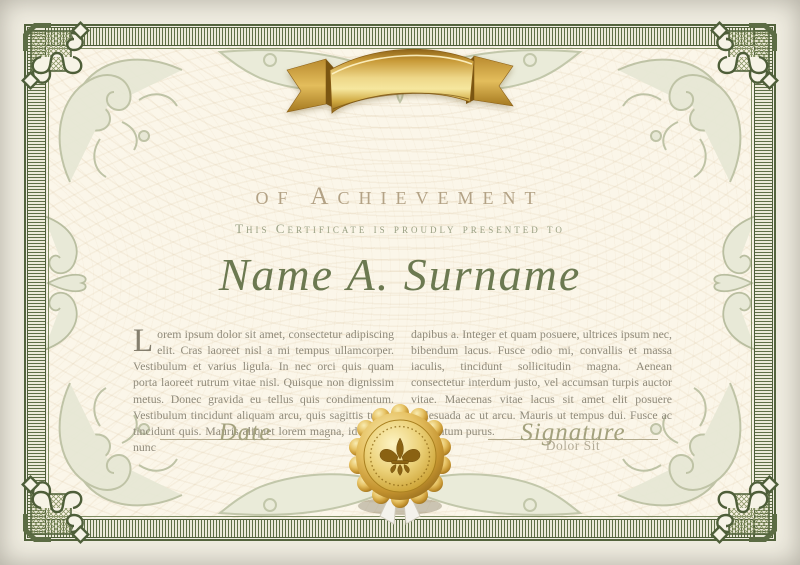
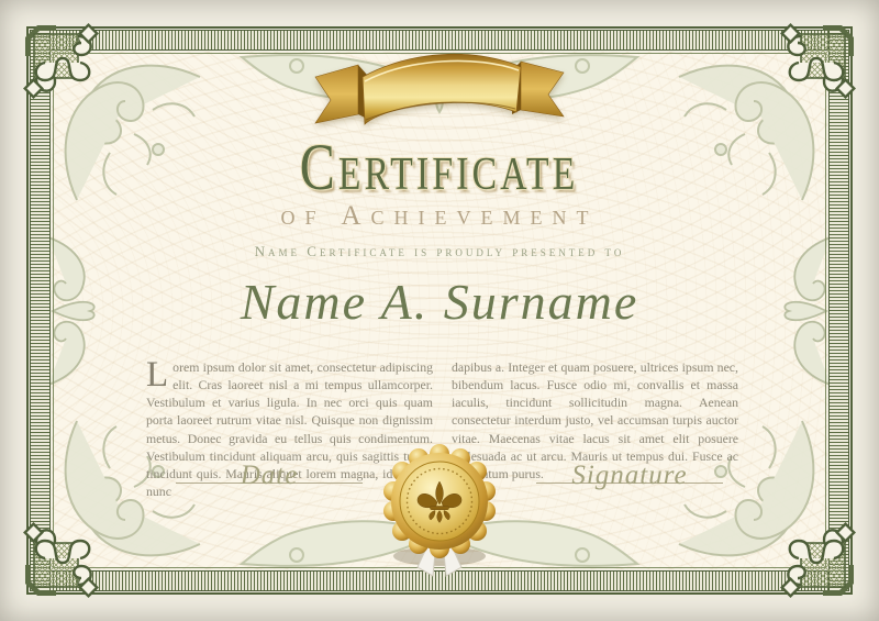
+ Certificate
  of Achievement
- This Certificate is proudly presented to
+ Name Certificate is proudly presented to
  Name A. Surname
  Lorem ipsum dolor sit amet, consectetur adipiscing elit. Cras laoreet nisl a mi tempus ullamcorper. Vestibulum et varius ligula. In nec orci quis quam porta laoreet rutrum vitae nisl. Quisque non dignissim metus. Donec gravida eu tellus quis condimentum. Vestibulum tincidunt aliquam arcu, quis sagittis t tincidunt quis. Mauris aliquet lorem magna, id nunc
  dapibus a. Integer et quam posuere, ultrices ipsum nec, bibendum lacus. Fusce odio mi, convallis et massa iaculis, tincidunt sollicitudin magna. Aenean consectetur interdum justo, vel accumsan turpis auctor vitae. Maecenas vitae lacus sit amet elit posuere esuada ac ut arcu. Mauris ut tempus dui. Fusce ac tum purus.
  Date
  Signature
- Dolor Sit
